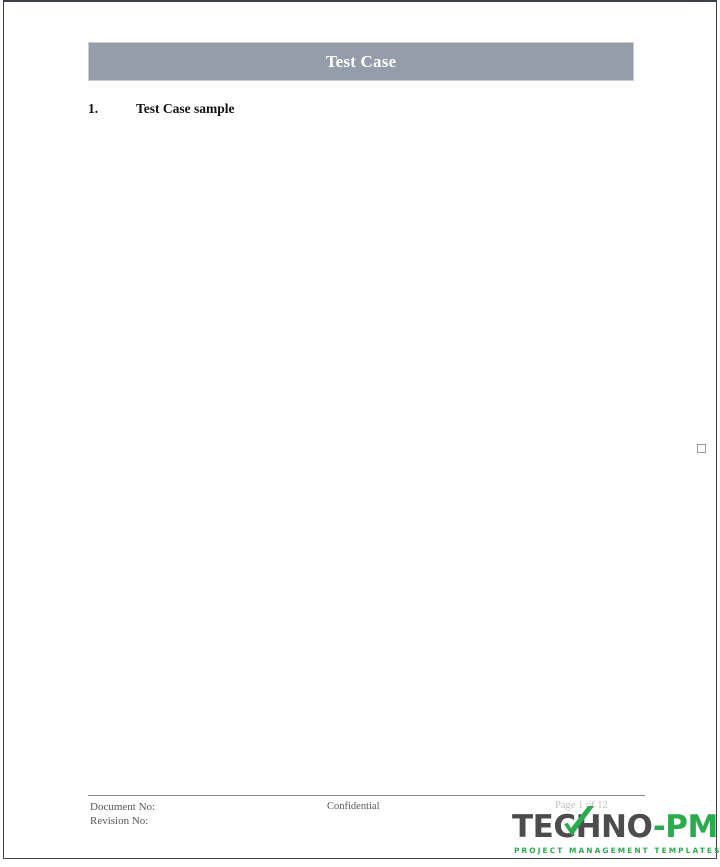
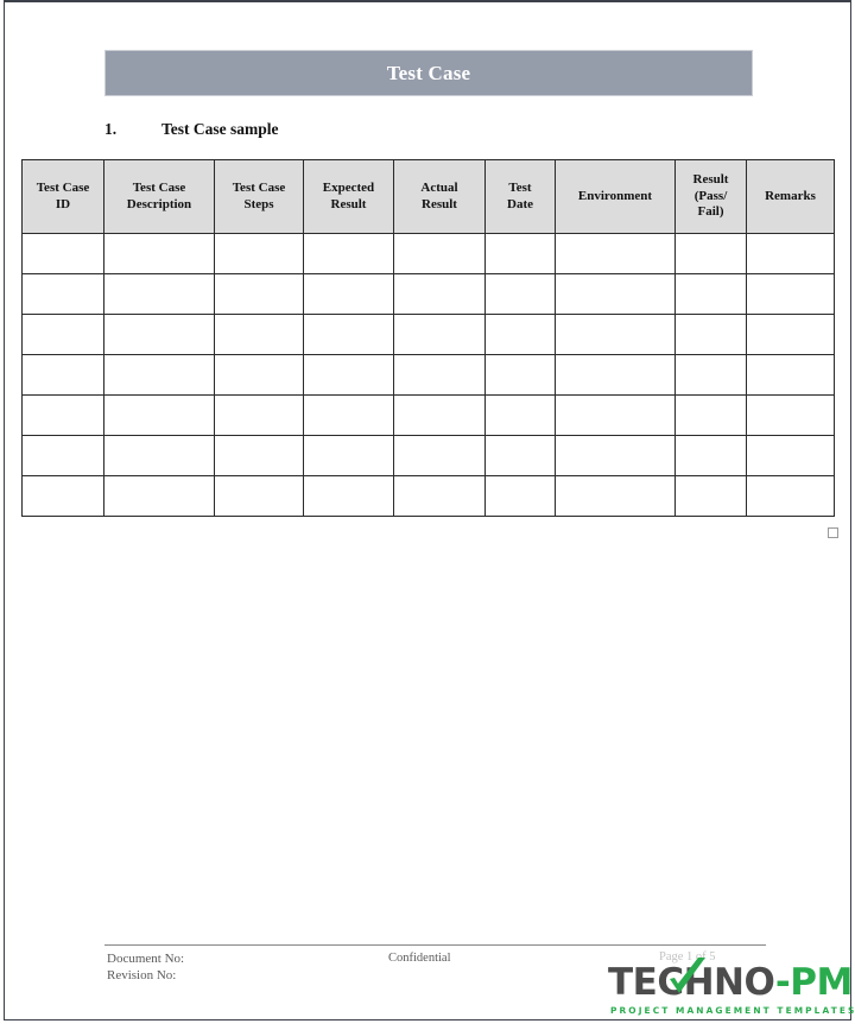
  Test Case
  1. Test Case sample
+ Test Case ID	Test Case Description	Test Case Steps	Expected Result	Actual Result	Test Date	Environment	Result (Pass/ Fail)	Remarks
  Document No:
  Revision No:
  Confidential
- Page 1 of 12
+ Page 1 of 5
  TECHNO-PM
  PROJECT MANAGEMENT TEMPLATES
